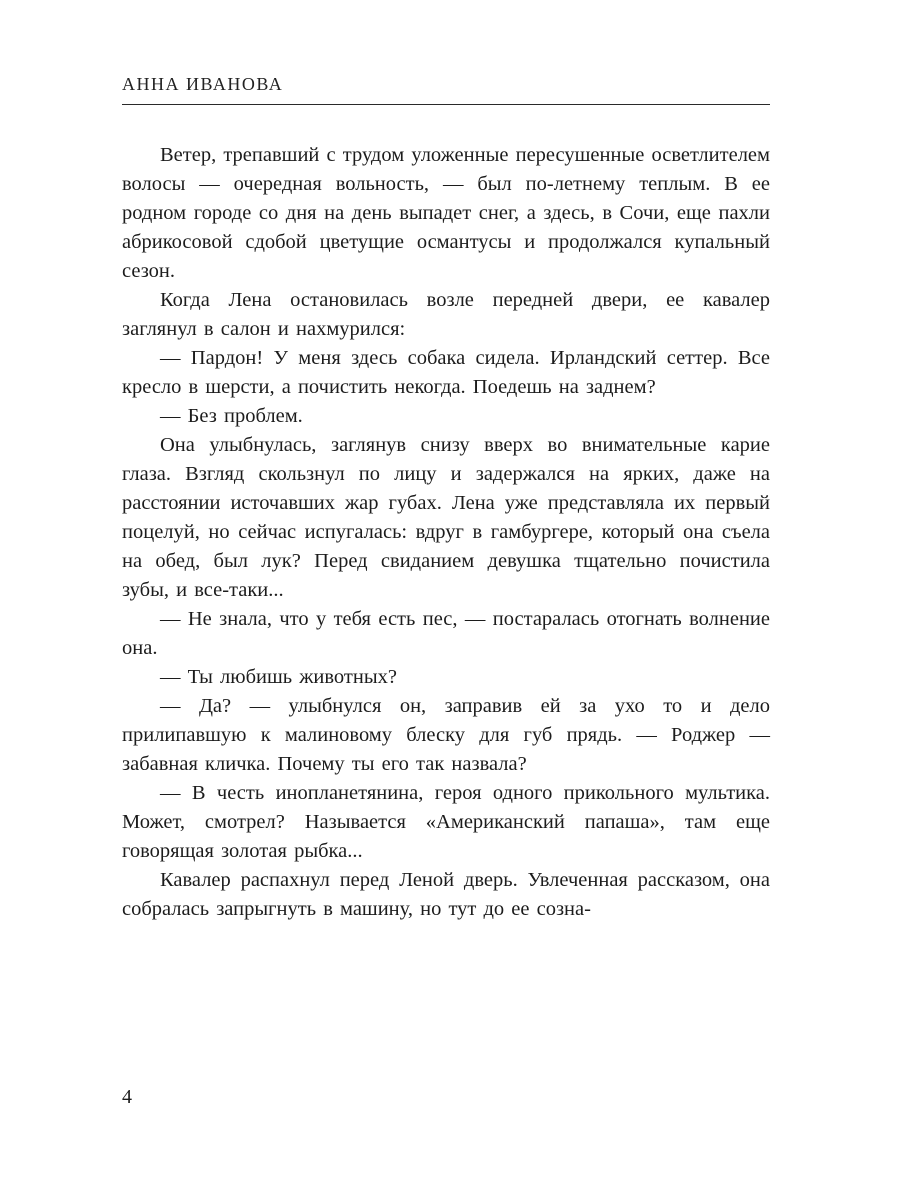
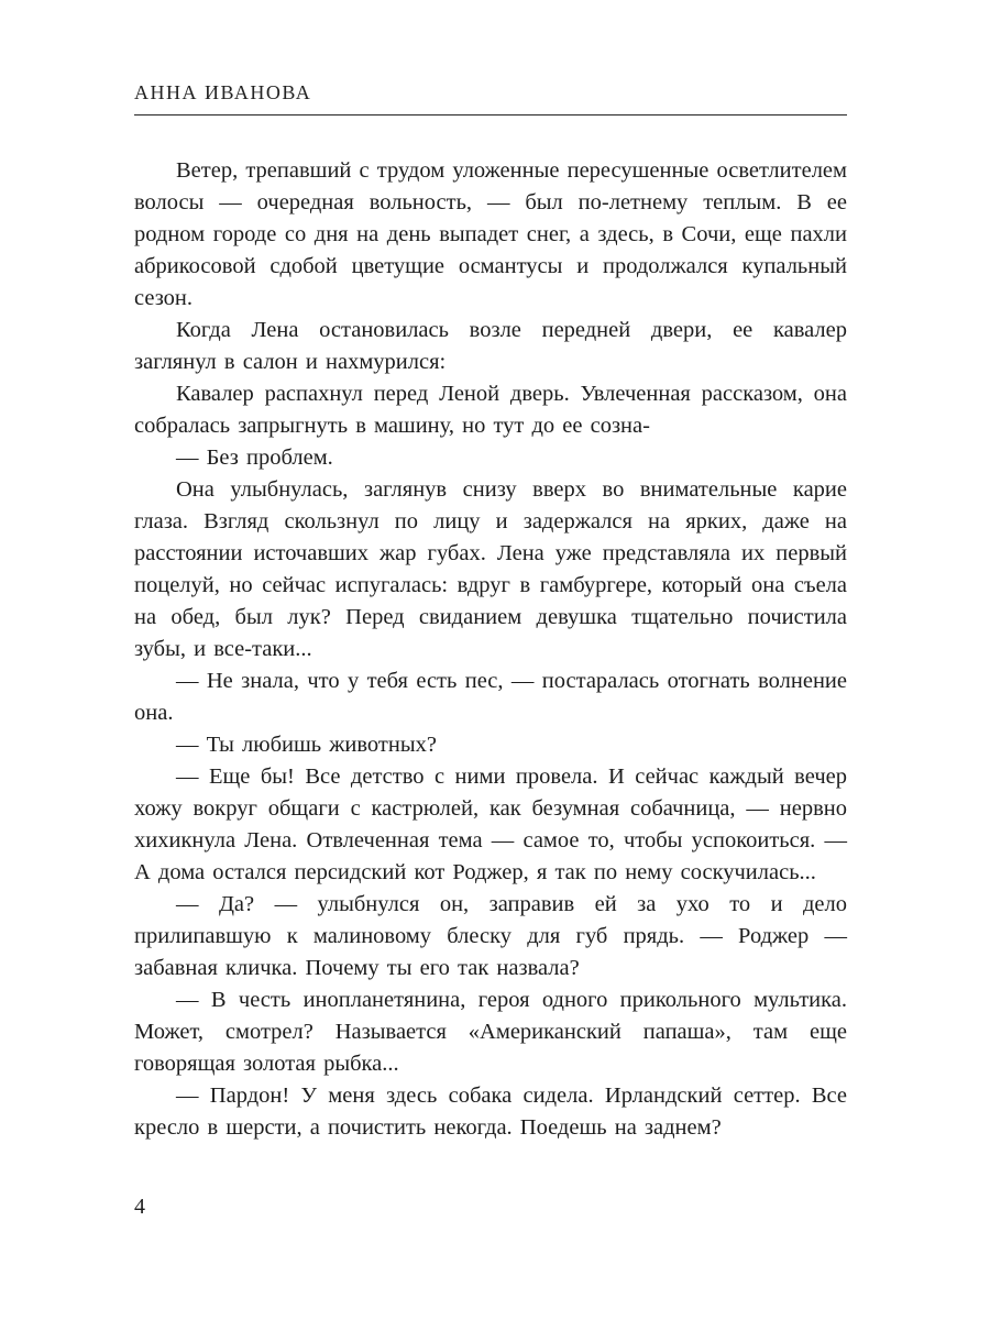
  АННА ИВАНОВА
  Ветер, трепавший с трудом уложенные пересушенные осветлителем волосы — очередная вольность, — был по-летнему теплым. В ее родном городе со дня на день выпадет снег, а здесь, в Сочи, еще пахли абрикосовой сдобой цветущие османтусы и продолжался купальный сезон.
  Когда Лена остановилась возле передней двери, ее кавалер заглянул в салон и нахмурился:
- — Пардон! У меня здесь собака сидела. Ирландский сеттер. Все кресло в шерсти, а почистить некогда. Поедешь на заднем?
+ Кавалер распахнул перед Леной дверь. Увлеченная рассказом, она собралась запрыгнуть в машину, но тут до ее созна-
  — Без проблем.
  Она улыбнулась, заглянув снизу вверх во внимательные карие глаза. Взгляд скользнул по лицу и задержался на ярких, даже на расстоянии источавших жар губах. Лена уже представляла их первый поцелуй, но сейчас испугалась: вдруг в гамбургере, который она съела на обед, был лук? Перед свиданием девушка тщательно почистила зубы, и все-таки...
  — Не знала, что у тебя есть пес, — постаралась отогнать волнение она.
  — Ты любишь животных?
+ — Еще бы! Все детство с ними провела. И сейчас каждый вечер хожу вокруг общаги с кастрюлей, как безумная собачница, — нервно хихикнула Лена. Отвлеченная тема — самое то, чтобы успокоиться. — А дома остался персидский кот Роджер, я так по нему соскучилась...
  — Да? — улыбнулся он, заправив ей за ухо то и дело прилипавшую к малиновому блеску для губ прядь. — Роджер — забавная кличка. Почему ты его так назвала?
  — В честь инопланетянина, героя одного прикольного мультика. Может, смотрел? Называется «Американский папаша», там еще говорящая золотая рыбка...
- Кавалер распахнул перед Леной дверь. Увлеченная рассказом, она собралась запрыгнуть в машину, но тут до ее созна-
+ — Пардон! У меня здесь собака сидела. Ирландский сеттер. Все кресло в шерсти, а почистить некогда. Поедешь на заднем?
  4
